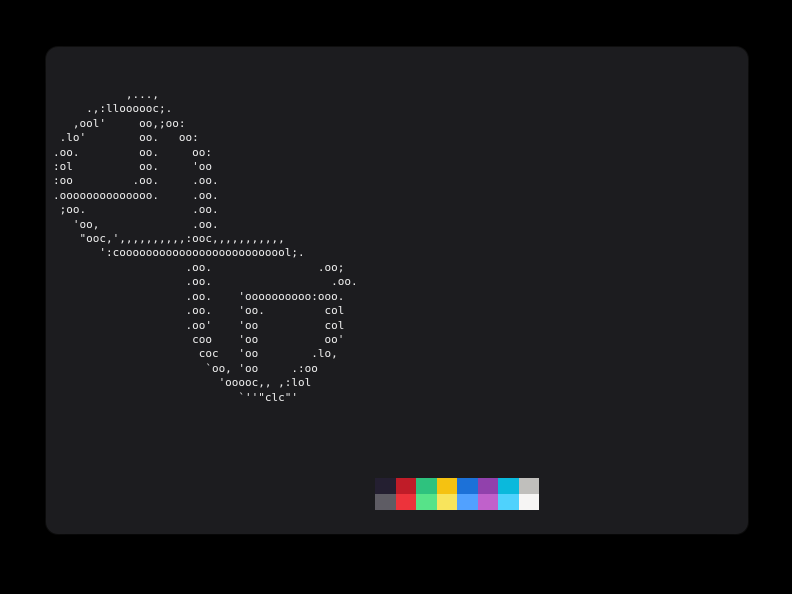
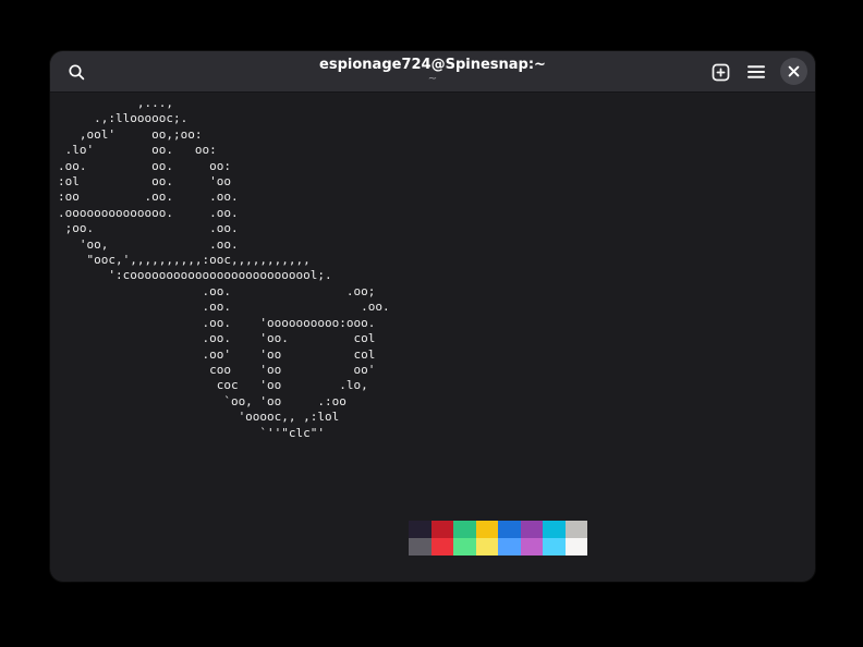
+ espionage724@Spinesnap:~
+ ~
  ,...,
  .,:lloooooc;.
  ,ool' oo,;oo:
  .lo' oo. oo:
  .oo. oo. oo:
  :ol oo. 'oo
  :oo .oo. .oo.
  .oooooooooooooo. .oo.
  ;oo. .oo.
  'oo, .oo.
  "ooc,',,,,,,,,,,:ooc,,,,,,,,,,,
  ':coooooooooooooooooooooooool;.
  .oo. .oo;
  .oo. .oo.
  .oo. 'oooooooooo:ooo.
  .oo. 'oo. col
  .oo' 'oo col
  coo 'oo oo'
  coc 'oo .lo,
  `oo, 'oo .:oo
  'ooooc,, ,:lol
  `''"clc"'
